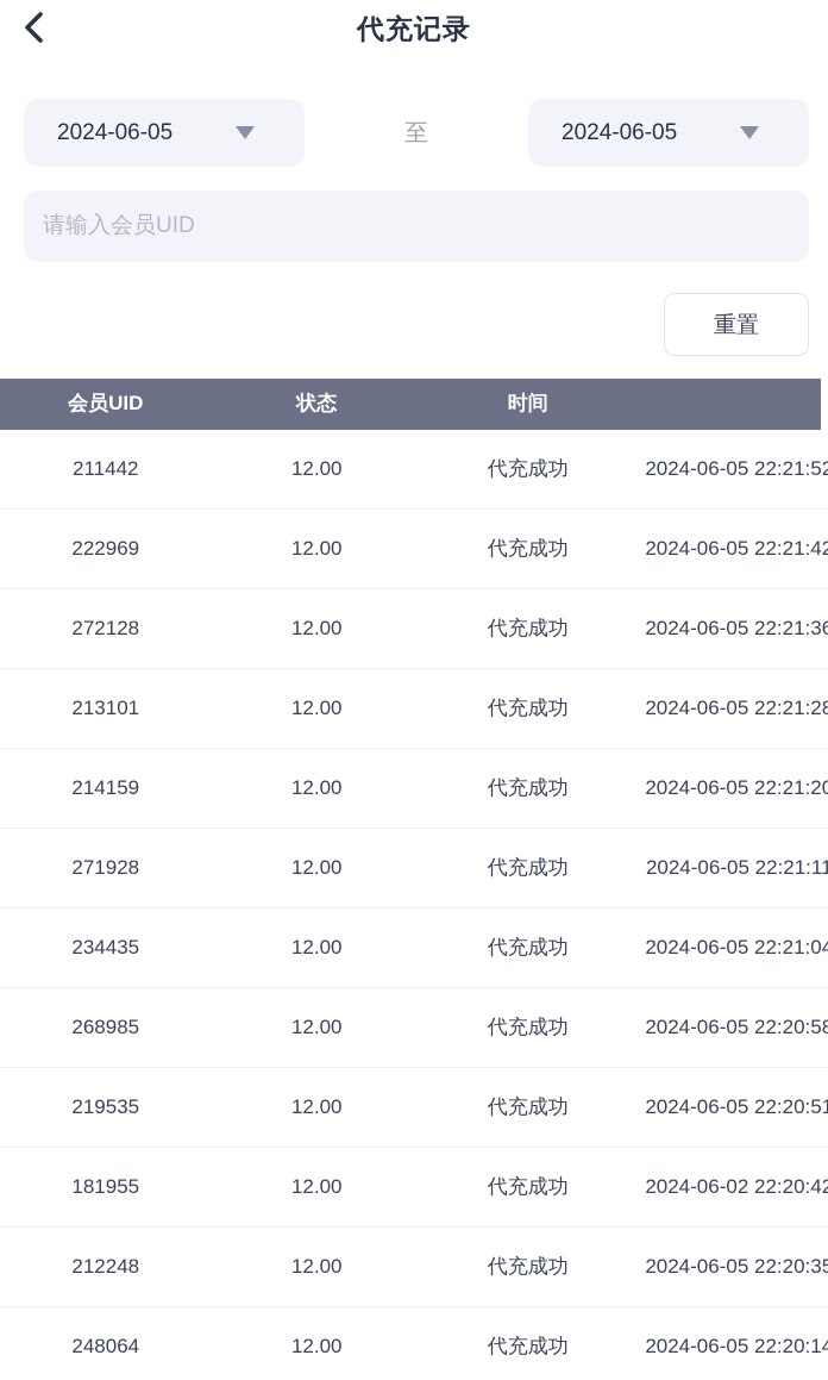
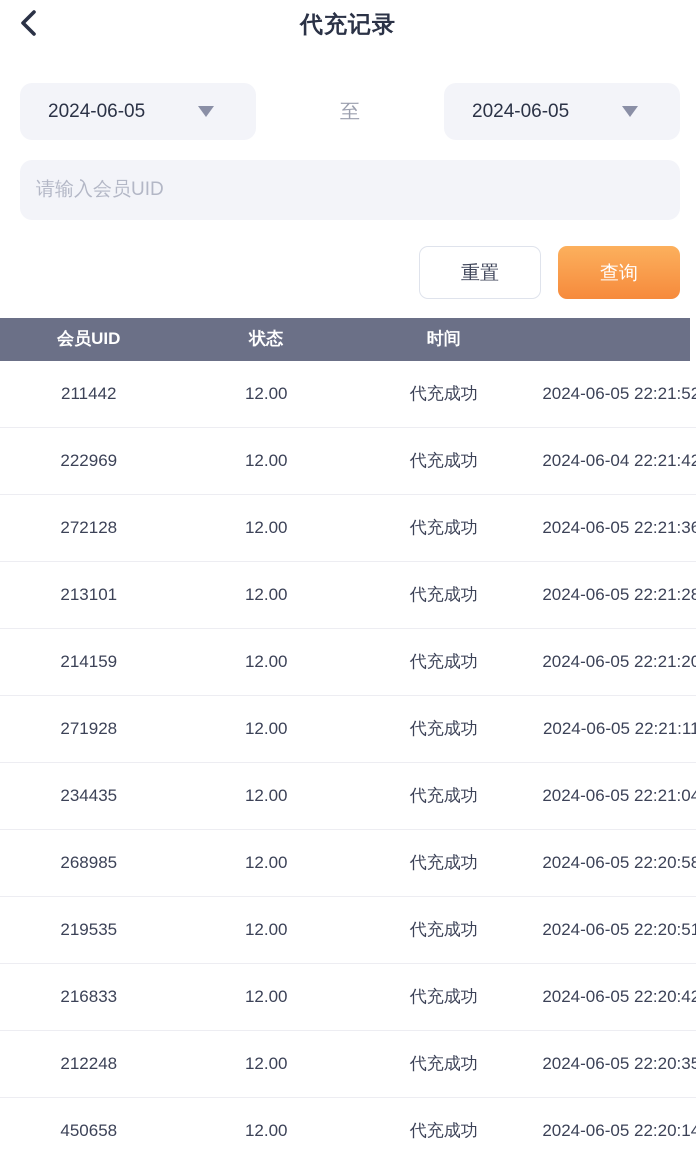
  代充记录
  2024-06-05
  至
  2024-06-05
  请输入会员UID
  重置
+ 查询
  会员UID
  状态
  时间
  211442
  12.00
  代充成功
  2024-06-05 22:21:52
  222969
  12.00
  代充成功
- 2024-06-05 22:21:42
+ 2024-06-04 22:21:42
  272128
  12.00
  代充成功
  2024-06-05 22:21:36
  213101
  12.00
  代充成功
  2024-06-05 22:21:28
  214159
  12.00
  代充成功
  2024-06-05 22:21:20
  271928
  12.00
  代充成功
  2024-06-05 22:21:11
  234435
  12.00
  代充成功
  2024-06-05 22:21:04
  268985
  12.00
  代充成功
  2024-06-05 22:20:58
  219535
  12.00
  代充成功
  2024-06-05 22:20:51
- 181955
+ 216833
  12.00
  代充成功
- 2024-06-02 22:20:42
+ 2024-06-05 22:20:42
  212248
  12.00
  代充成功
  2024-06-05 22:20:35
- 248064
+ 450658
  12.00
  代充成功
  2024-06-05 22:20:14
